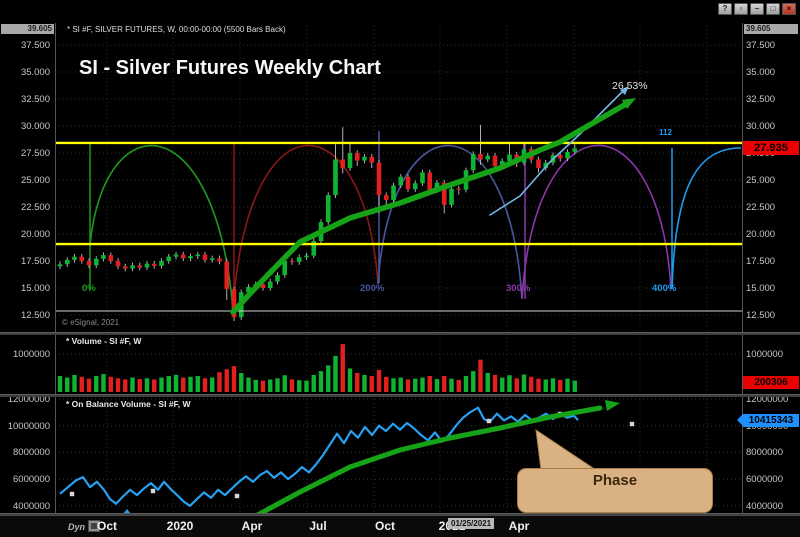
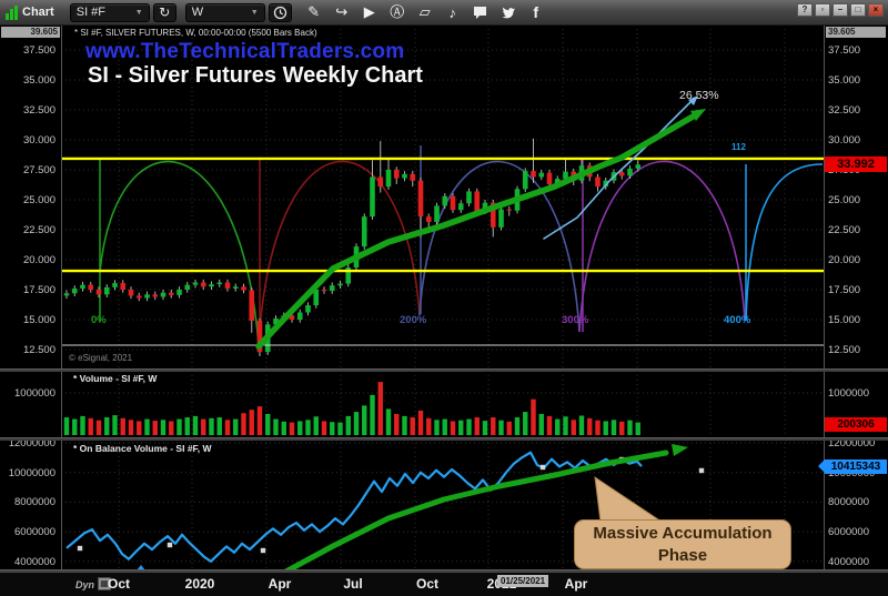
+ Chart
+ SI #F
+ ↻
+ W
+ ✎
+ ↪
+ ▶
+ Ⓐ
+ ▱
+ ♪
+ f
  ?
  ▫
  –
  □
  ×
  39.605
  39.605
  * SI #F, SILVER FUTURES, W, 00:00-00:00 (5500 Bars Back)
+ www.TheTechnicalTraders.com
  SI - Silver Futures Weekly Chart
  * Volume - SI #F, W
  * On Balance Volume - SI #F, W
  © eSignal, 2021
  26.53%
- 27.935
+ 33.992
  200306
  10415343
  37.500
  37.500
  35.000
  35.000
  32.500
  32.500
  30.000
  30.000
  27.500
  25.000
  25.000
  22.500
  22.500
  20.000
  20.000
  17.500
  17.500
  15.000
  15.000
  12.500
  12.500
  1000000
  1000000
  12000000
  12000000
  10000000
  8000000
  8000000
  6000000
  6000000
  4000000
  4000000
  0%
  200%
  300%
  400%
  112
+ Massive Accumulation
  Phase
  Dyn
  ▦
  01/25/2021
  Oct
  2020
  Apr
  Jul
  Oct
  Apr
